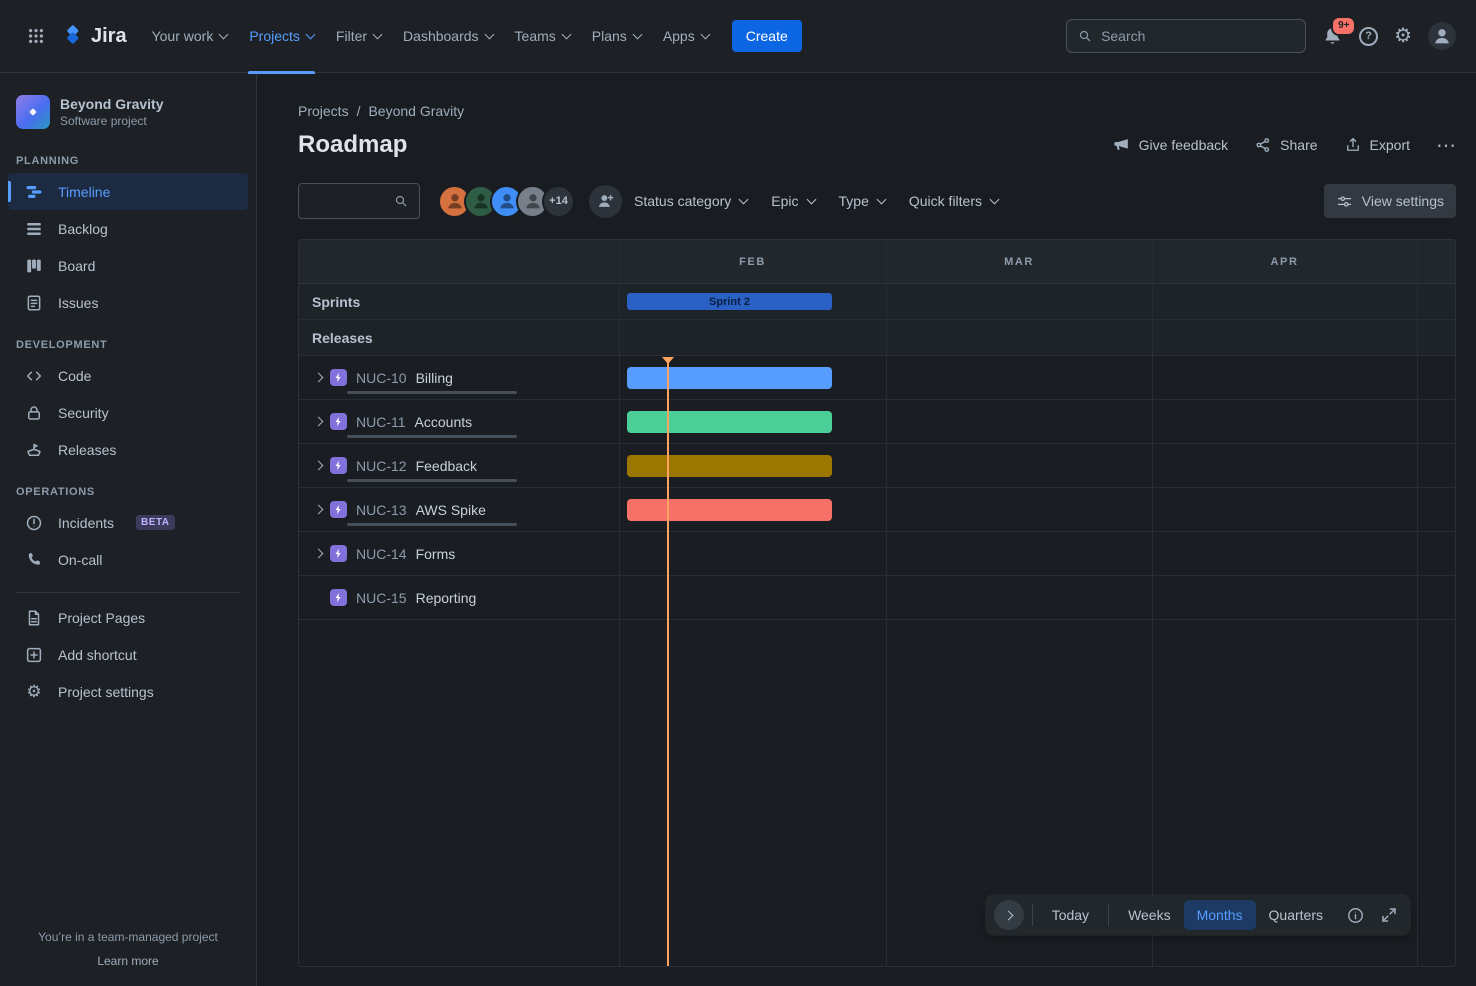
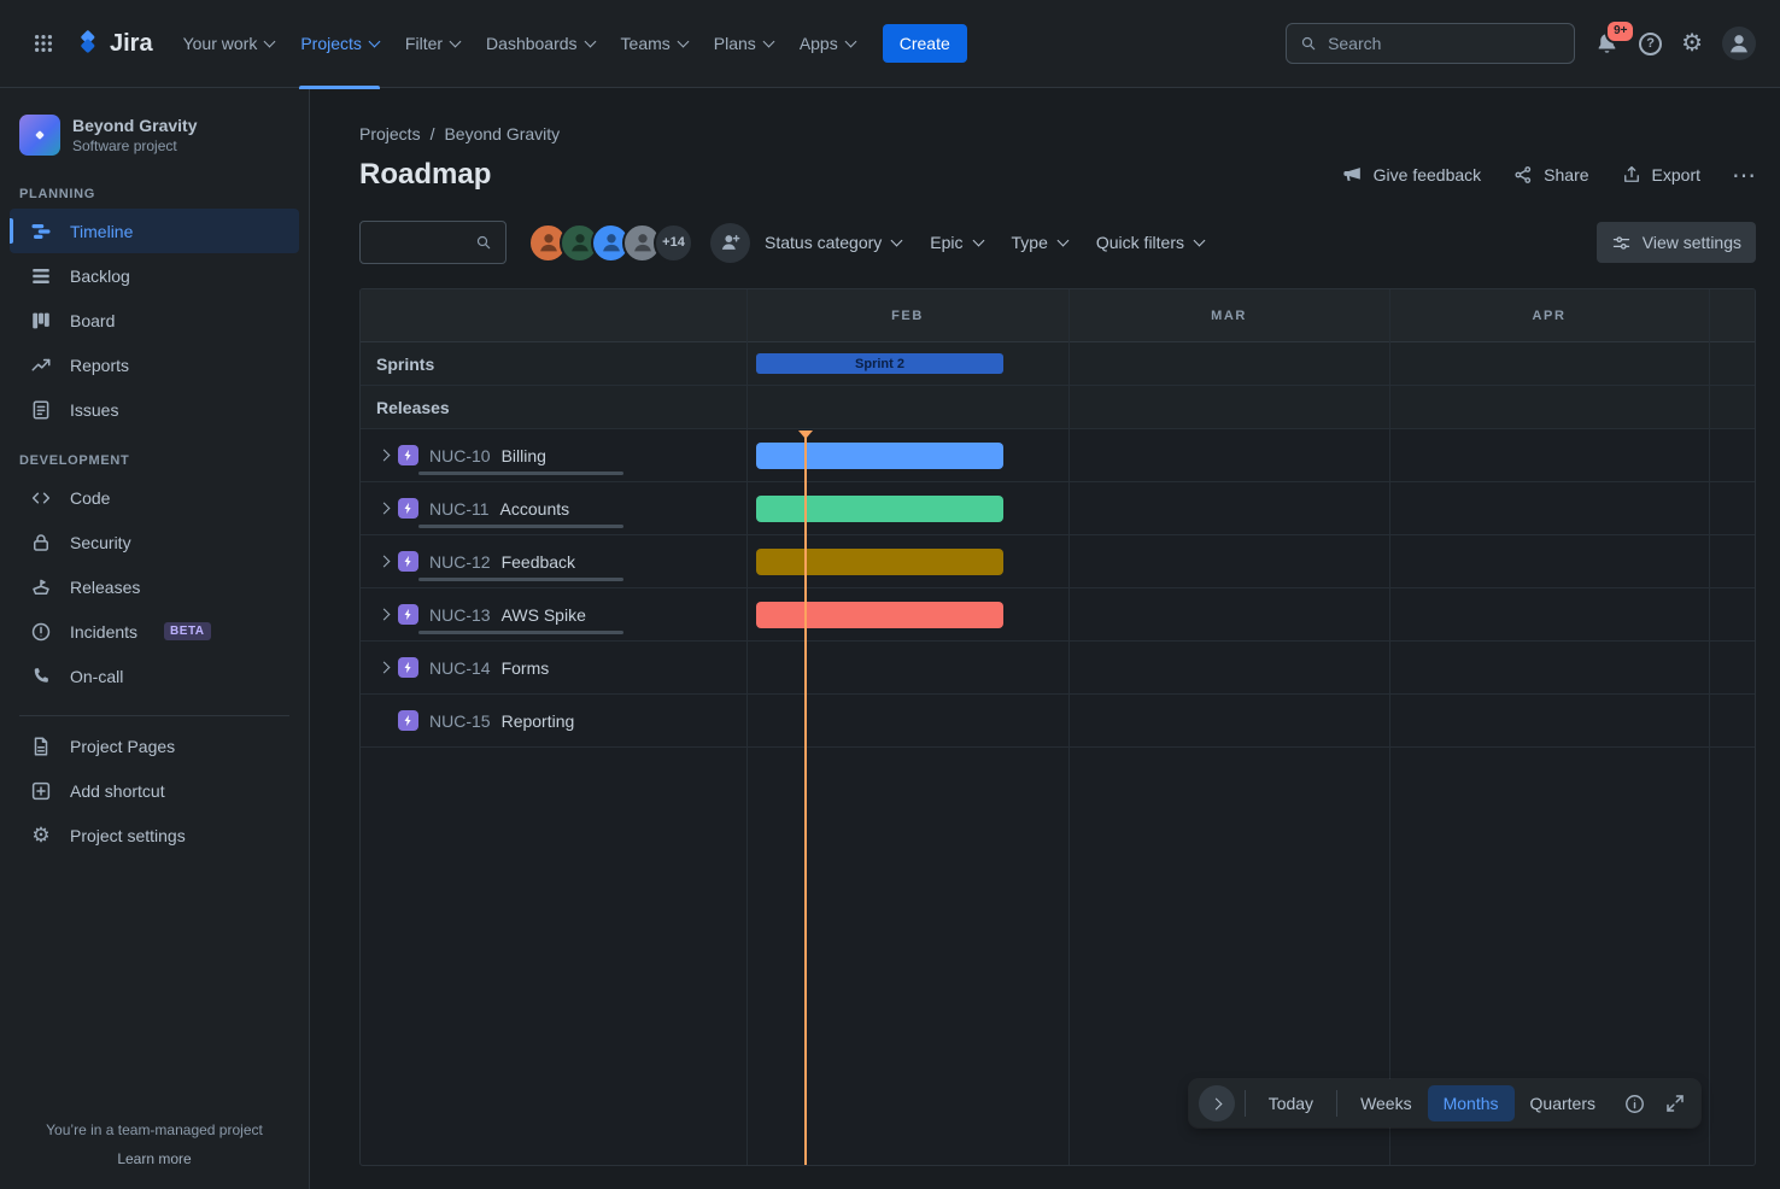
  Jira
  Your work
  Projects
  Filter
  Dashboards
  Teams
  Plans
  Apps
  Create
  Search
  9+
  ?
  ⚙
  Beyond Gravity
  Software project
  PLANNING
  Timeline
  Backlog
  Board
+ Reports
  Issues
  DEVELOPMENT
  Code
  Security
  Releases
- OPERATIONS
  Incidents
  BETA
  On-call
  Project Pages
  Add shortcut
  ⚙
  Project settings
  You’re in a team-managed project
  Learn more
  Projects
  /
  Beyond Gravity
  Roadmap
  Give feedback
  Share
  Export
  ⋯
  +14
  Status category
  Epic
  Type
  Quick filters
  View settings
  FEB
  MAR
  APR
  Sprints
  Sprint 2
  Releases
  NUC-10
  Billing
  NUC-11
  Accounts
  NUC-12
  Feedback
  NUC-13
  AWS Spike
  NUC-14
  Forms
  NUC-15
  Reporting
  Today
  Weeks
  Months
  Quarters
